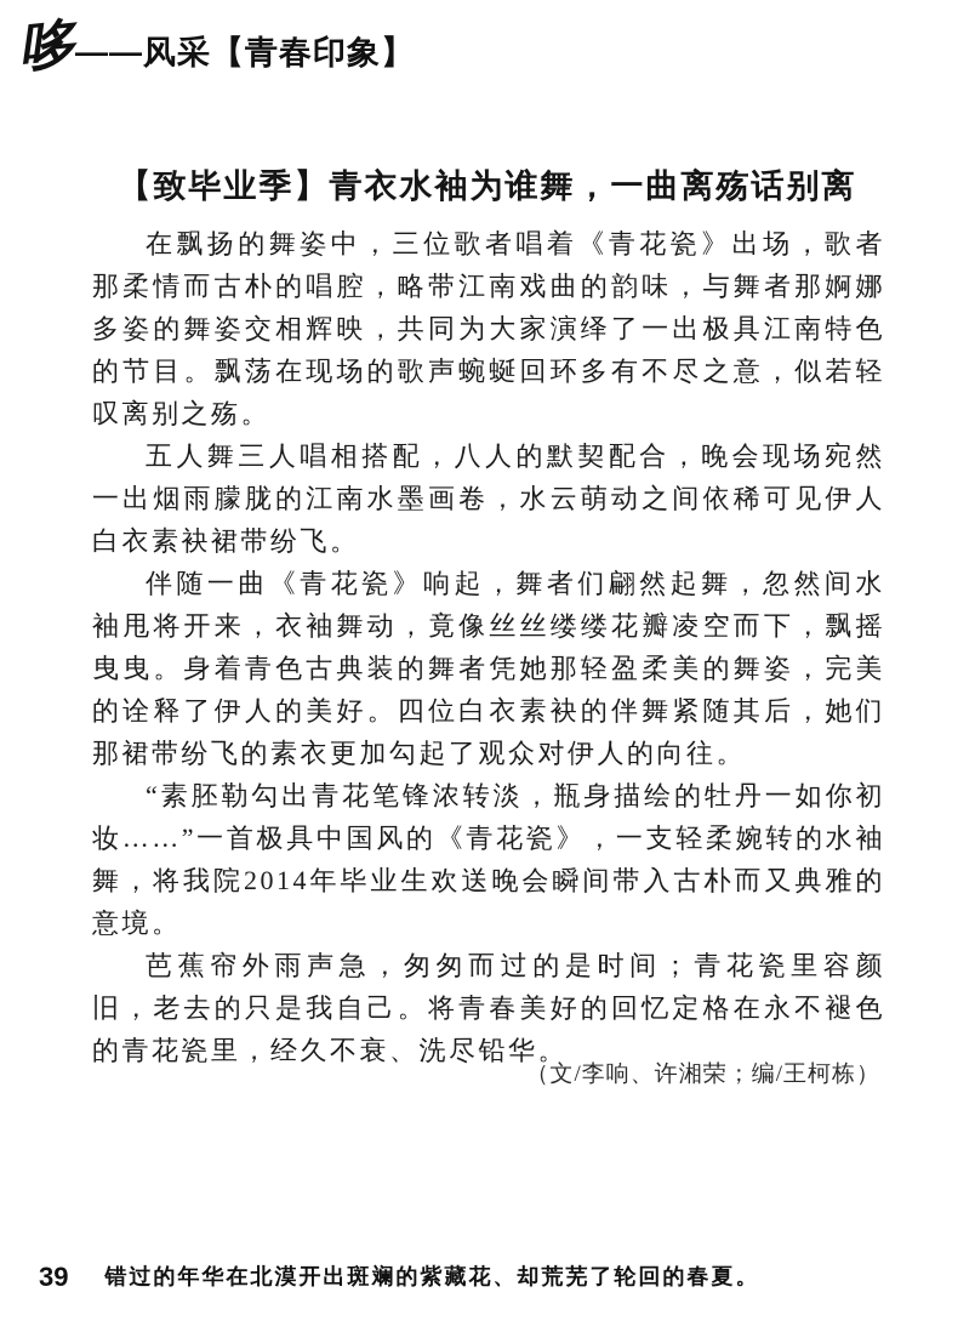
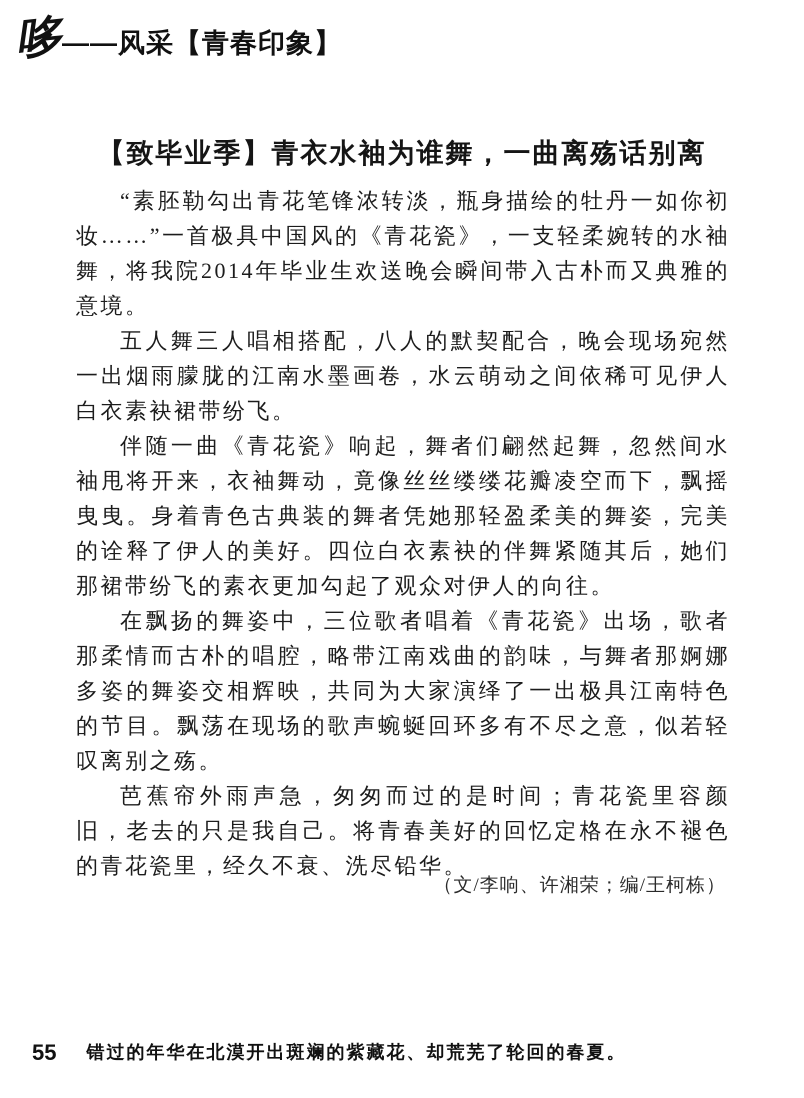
  ——风采【青春印象】
  【致毕业季】青衣水袖为谁舞，一曲离殇话别离
- 在飘扬的舞姿中，三位歌者唱着《青花瓷》出场，歌者那柔情而古朴的唱腔，略带江南戏曲的韵味，与舞者那婀娜多姿的舞姿交相辉映，共同为大家演绎了一出极具江南特色的节目。飘荡在现场的歌声蜿蜒回环多有不尽之意，似若轻叹离别之殇。
+ “素胚勒勾出青花笔锋浓转淡，瓶身描绘的牡丹一如你初妆……”一首极具中国风的《青花瓷》，一支轻柔婉转的水袖舞，将我院2014年毕业生欢送晚会瞬间带入古朴而又典雅的意境。
  五人舞三人唱相搭配，八人的默契配合，晚会现场宛然一出烟雨朦胧的江南水墨画卷，水云萌动之间依稀可见伊人白衣素袂裙带纷飞。
  伴随一曲《青花瓷》响起，舞者们翩然起舞，忽然间水袖甩将开来，衣袖舞动，竟像丝丝缕缕花瓣凌空而下，飘摇曳曳。身着青色古典装的舞者凭她那轻盈柔美的舞姿，完美的诠释了伊人的美好。四位白衣素袂的伴舞紧随其后，她们那裙带纷飞的素衣更加勾起了观众对伊人的向往。
- “素胚勒勾出青花笔锋浓转淡，瓶身描绘的牡丹一如你初妆……”一首极具中国风的《青花瓷》，一支轻柔婉转的水袖舞，将我院2014年毕业生欢送晚会瞬间带入古朴而又典雅的意境。
+ 在飘扬的舞姿中，三位歌者唱着《青花瓷》出场，歌者那柔情而古朴的唱腔，略带江南戏曲的韵味，与舞者那婀娜多姿的舞姿交相辉映，共同为大家演绎了一出极具江南特色的节目。飘荡在现场的歌声蜿蜒回环多有不尽之意，似若轻叹离别之殇。
  芭蕉帘外雨声急，匆匆而过的是时间；青花瓷里容颜旧，老去的只是我自己。将青春美好的回忆定格在永不褪色的青花瓷里，经久不衰、洗尽铅华。
  （文/李响、许湘荣；编/王柯栋）
- 39
+ 55
  错过的年华在北漠开出斑斓的紫藏花、却荒芜了轮回的春夏。
